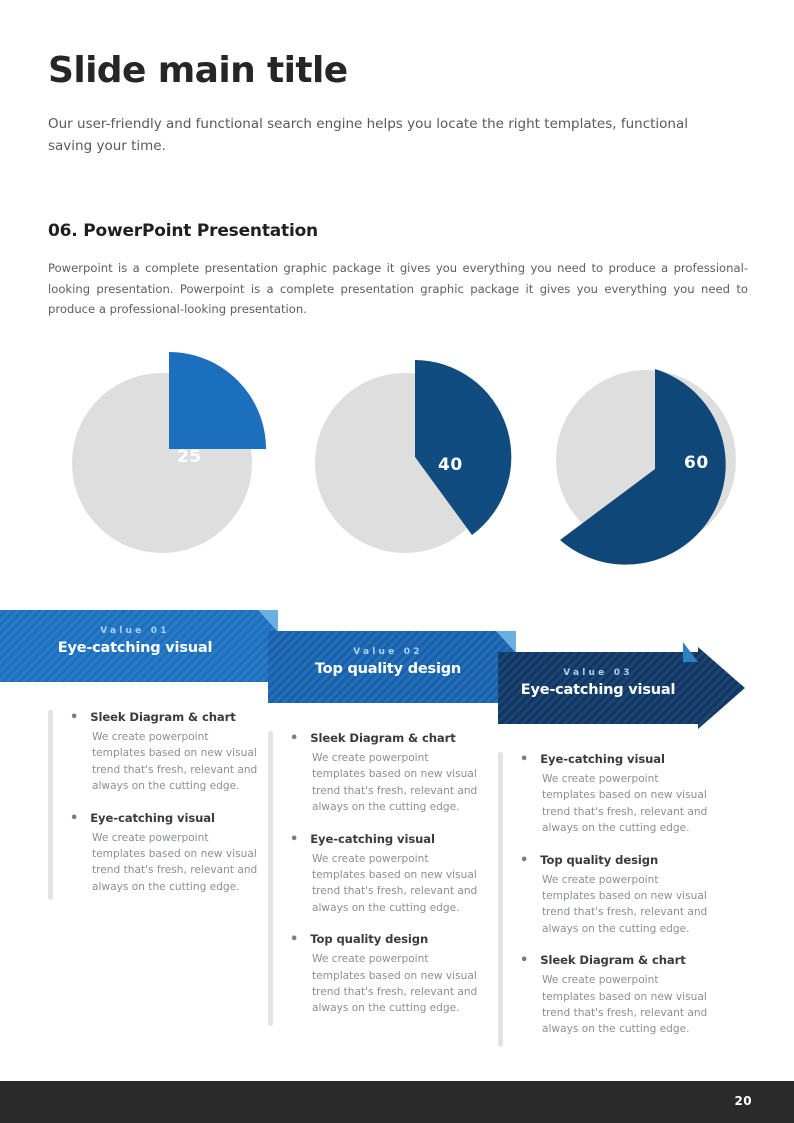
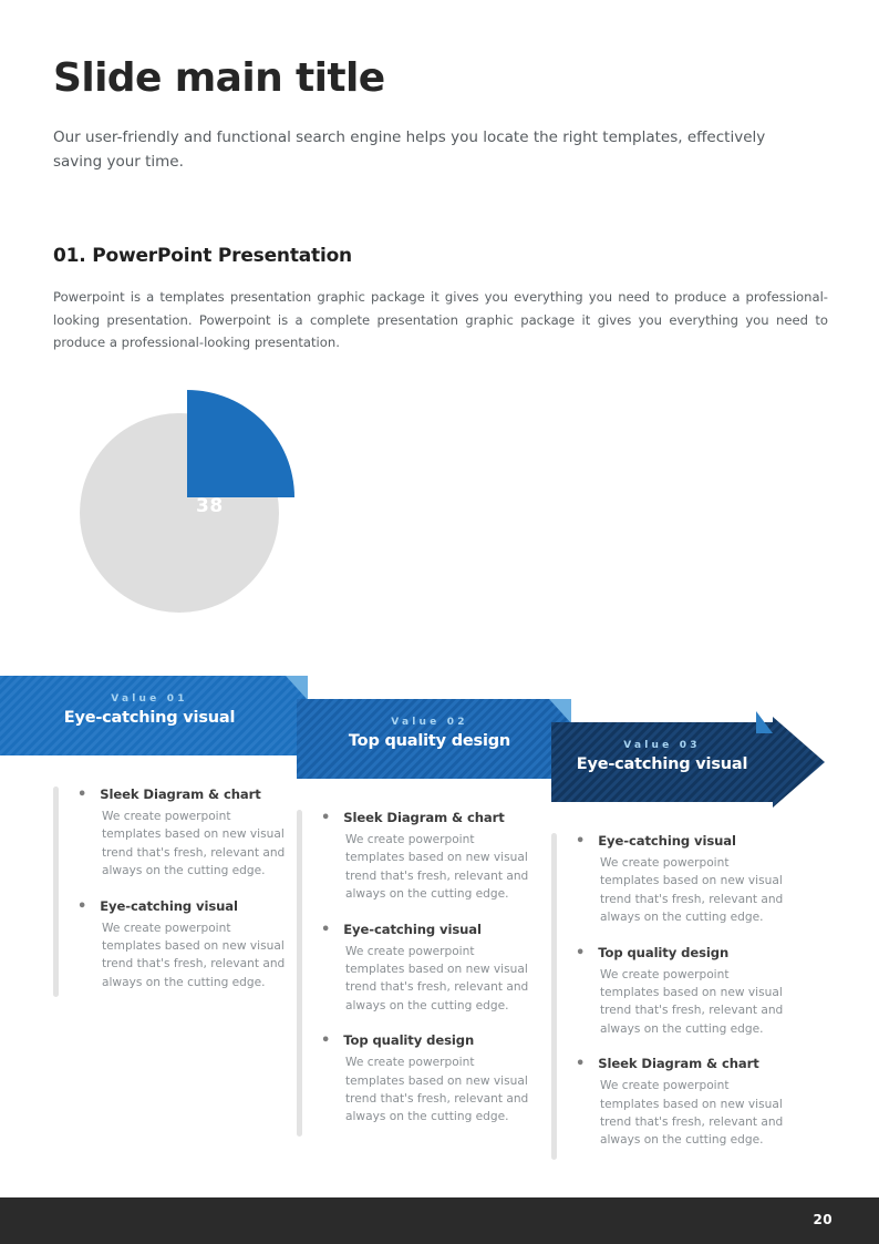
  Slide main title
- Our user-friendly and functional search engine helps you locate the right templates, functional saving your time.
+ Our user-friendly and functional search engine helps you locate the right templates, effectively saving your time.
- 06. PowerPoint Presentation
+ 01. PowerPoint Presentation
- Powerpoint is a complete presentation graphic package it gives you everything you need to produce a professional-looking presentation. Powerpoint is a complete presentation graphic package it gives you everything you need to produce a professional-looking presentation.
+ Powerpoint is a templates presentation graphic package it gives you everything you need to produce a professional-looking presentation. Powerpoint is a complete presentation graphic package it gives you everything you need to produce a professional-looking presentation.
- 25
+ 38
- 40
- 60
  Value 01
  Eye-catching visual
  Value 02
  Top quality design
  Value 03
  Eye-catching visual
  •
  Sleek Diagram & chart
  We create powerpoint templates based on new visual trend that's fresh, relevant and always on the cutting edge.
  •
  Eye-catching visual
  We create powerpoint templates based on new visual trend that's fresh, relevant and always on the cutting edge.
  •
  Sleek Diagram & chart
  We create powerpoint templates based on new visual trend that's fresh, relevant and always on the cutting edge.
  •
  Eye-catching visual
  We create powerpoint templates based on new visual trend that's fresh, relevant and always on the cutting edge.
  •
  Top quality design
  We create powerpoint templates based on new visual trend that's fresh, relevant and always on the cutting edge.
  •
  Eye-catching visual
  We create powerpoint templates based on new visual trend that's fresh, relevant and always on the cutting edge.
  •
  Top quality design
  We create powerpoint templates based on new visual trend that's fresh, relevant and always on the cutting edge.
  •
  Sleek Diagram & chart
  We create powerpoint templates based on new visual trend that's fresh, relevant and always on the cutting edge.
  20
